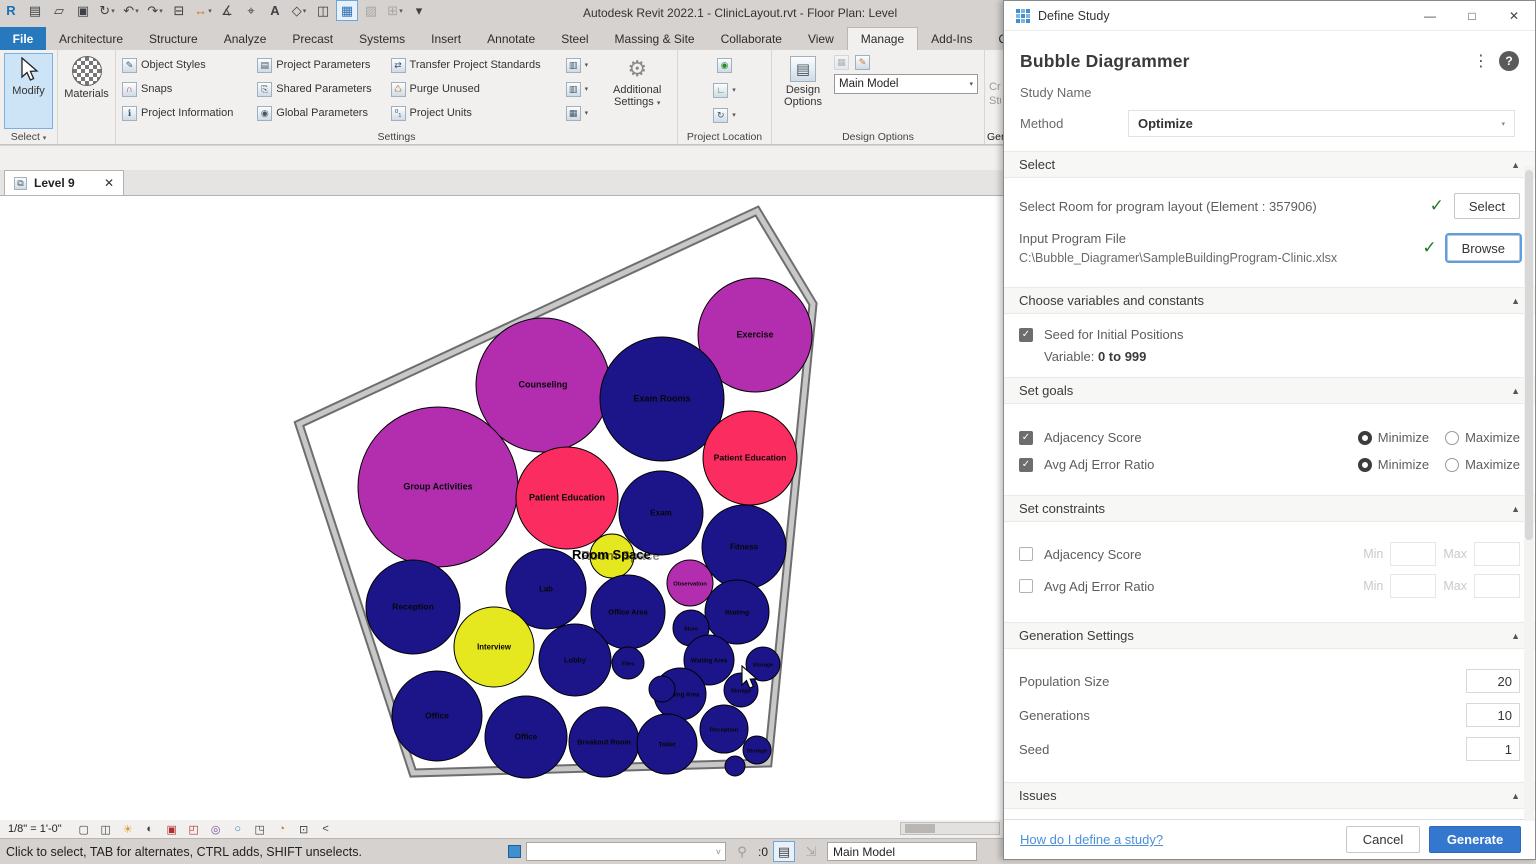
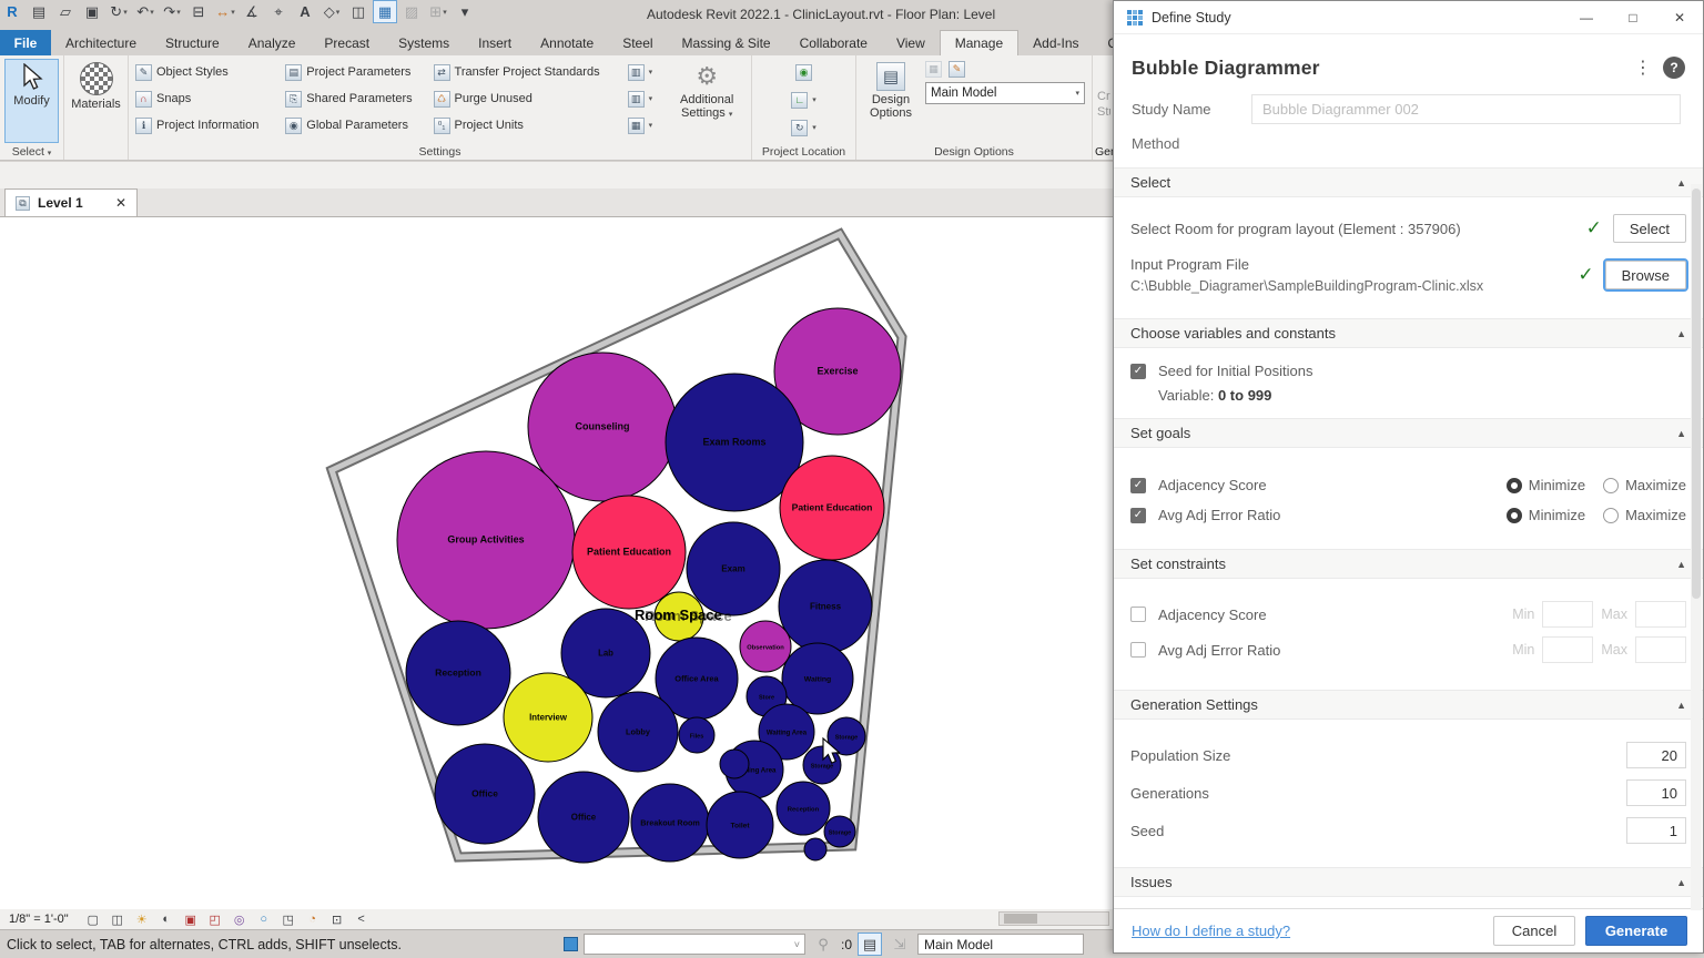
  R
  ▤
  ▱
  ▣
  ↻
  ↶
  ↷
  ⊟
  ↔
  ∡
  ⌖
  A
  ◇
  ◫
  ▦
  ▨
  ⊞
  ▾
  Autodesk Revit 2022.1 - ClinicLayout.rvt - Floor Plan: Level
  File
  Architecture
  Structure
  Analyze
  Precast
  Systems
  Insert
  Annotate
  Steel
  Massing & Site
  Collaborate
  View
  Manage
  Add-Ins
  Modify
  Select
  Materials
  ✎
  Object Styles
  ∩
  Snaps
  ℹ
  Project Information
  ▤
  Project Parameters
  ⎘
  Shared Parameters
  ◉
  Global Parameters
  ⇄
  Transfer Project Standards
  ♺
  Purge Unused
  ⁰₁
  Project Units
  ▥
  ▥
  ▦
  ⚙
  Additional
  Settings
  Settings
  ◉
  ∟
  ↻
  Project Location
  ▤
  Design
  Options
  ▦
  ✎
  Main Model
  Design Options
  ⧉
- Level 9
+ Level 1
  ✕
  Exercise
  Counseling
  Exam Rooms
  Patient Education
  Group Activities
  Patient Education
  Exam
  Fitness
  Lab
  Reception
  Office Area
  Interview
  Lobby
  Office
  Office
  Breakout Room
  Room Space
  1/8" = 1'-0"
  ▢
  ◫
  ☀
  ◐
  ▣
  ◰
  ◎
  ○
  ◳
  ◔
  ⊡
  <
  Click to select, TAB for alternates, CTRL adds, SHIFT unselects.
  ˅
  ⚲
  :0
  ▤
  ⇲
  Main Model
  Define Study
  —
  □
  ✕
  Bubble Diagrammer
  ⋮
  ?
  Study Name
+ Bubble Diagrammer 002
  Method
- Optimize
  Select
  ▲
  Select Room for program layout (Element : 357906)
  ✓
  Select
  Input Program File
  C:\Bubble_Diagramer\SampleBuildingProgram-Clinic.xlsx
  ✓
  Browse
  Choose variables and constants
  ▲
  ✓
  Seed for Initial Positions
  Variable:
  0 to 999
  Set goals
  ▲
  ✓
  Adjacency Score
  Minimize
  Maximize
  ✓
  Avg Adj Error Ratio
  Minimize
  Maximize
  Set constraints
  ▲
  Adjacency Score
  Min
  Max
  Avg Adj Error Ratio
  Min
  Max
  Generation Settings
  ▲
  Population Size
  20
  Generations
  10
  Seed
  1
  Issues
  ▲
  How do I define a study?
  Cancel
  Generate
